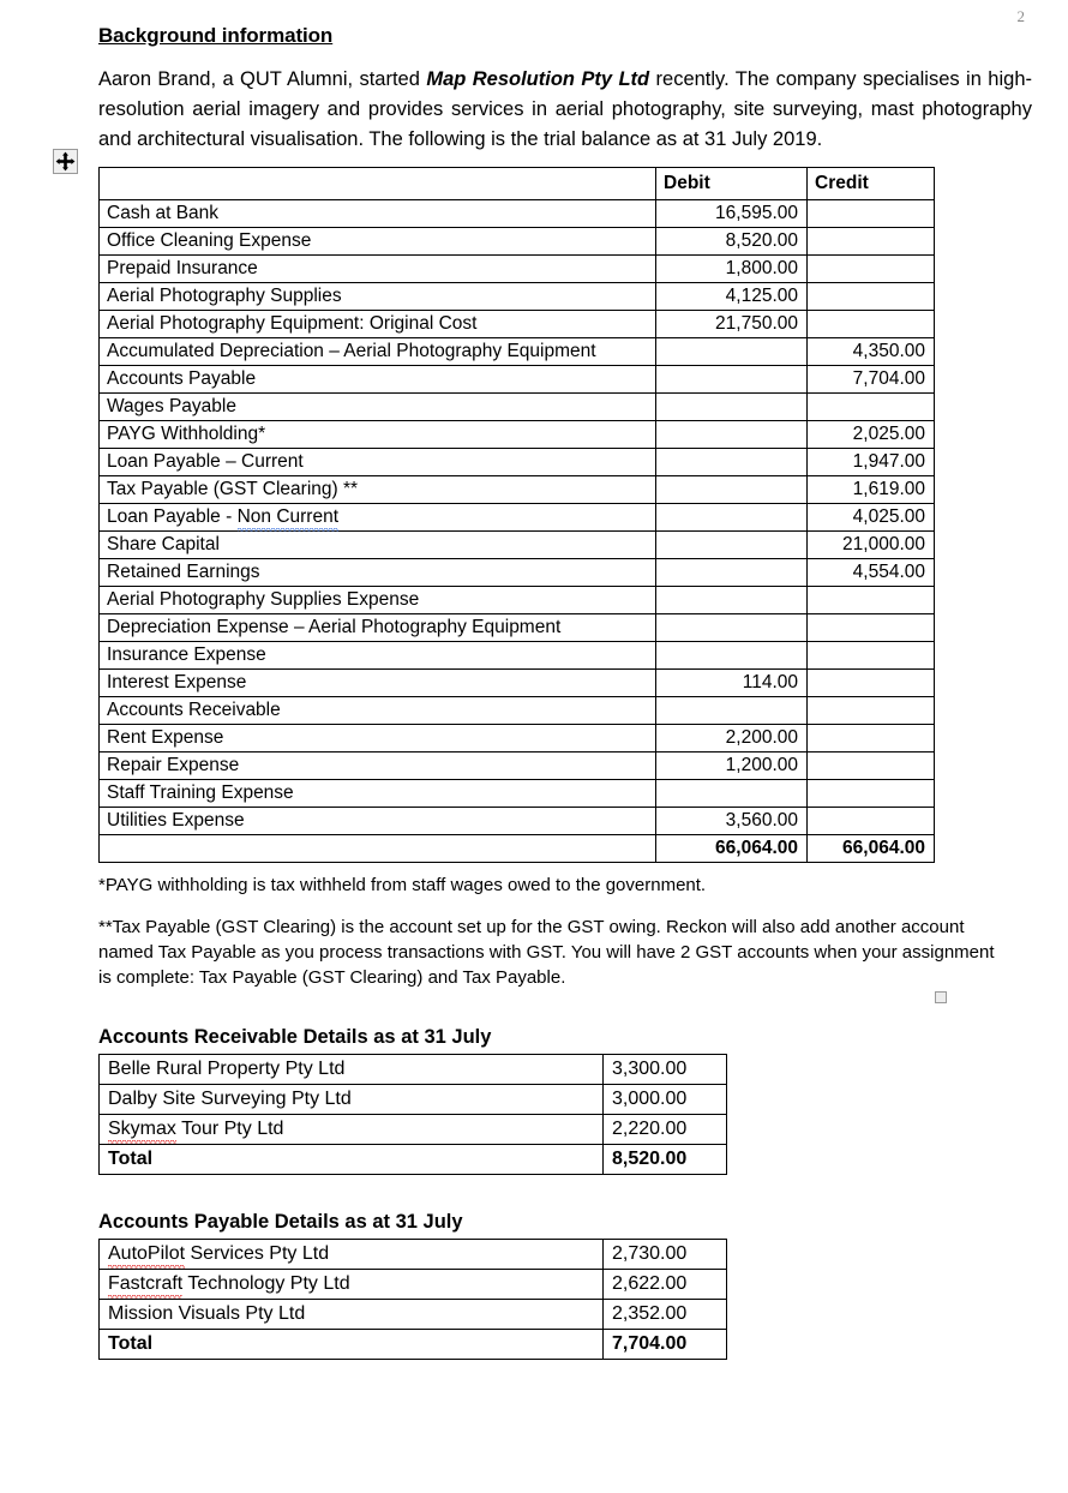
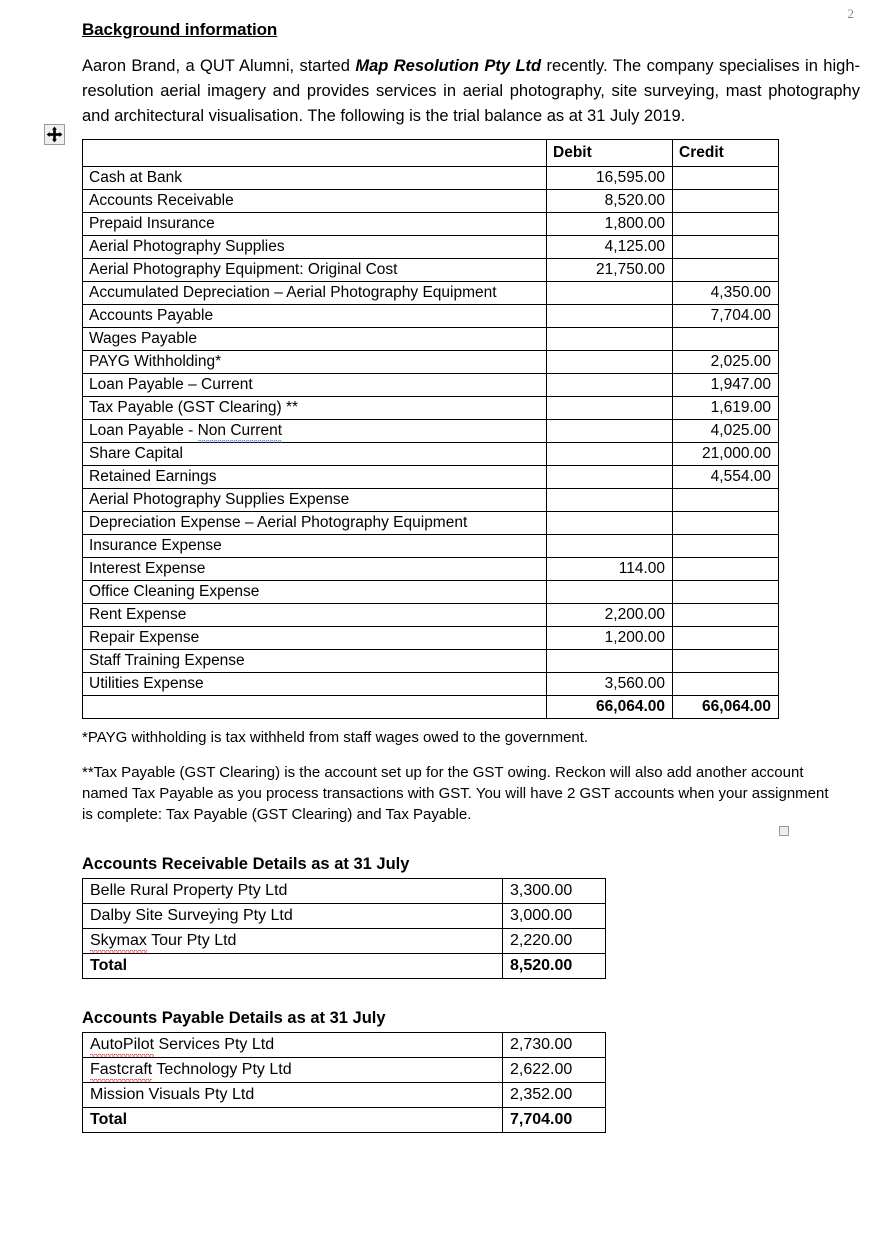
  2
  Background information
  Aaron Brand, a QUT Alumni, started Map Resolution Pty Ltd recently. The company specialises in high-resolution aerial imagery and provides services in aerial photography, site surveying, mast photography and architectural visualisation. The following is the trial balance as at 31 July 2019.
  	Debit	Credit
  Cash at Bank	16,595.00
- Office Cleaning Expense	8,520.00
+ Accounts Receivable	8,520.00
  Prepaid Insurance	1,800.00
  Aerial Photography Supplies	4,125.00
  Aerial Photography Equipment: Original Cost	21,750.00
  Accumulated Depreciation – Aerial Photography Equipment		4,350.00
  Accounts Payable		7,704.00
  Wages Payable
  PAYG Withholding*		2,025.00
  Loan Payable – Current		1,947.00
  Tax Payable (GST Clearing) **		1,619.00
  Loan Payable - Non Current		4,025.00
  Share Capital		21,000.00
  Retained Earnings		4,554.00
  Aerial Photography Supplies Expense
  Depreciation Expense – Aerial Photography Equipment
  Insurance Expense
  Interest Expense	114.00
- Accounts Receivable
+ Office Cleaning Expense
  Rent Expense	2,200.00
  Repair Expense	1,200.00
  Staff Training Expense
  Utilities Expense	3,560.00
  	66,064.00	66,064.00
  *PAYG withholding is tax withheld from staff wages owed to the government.
  **Tax Payable (GST Clearing) is the account set up for the GST owing. Reckon will also add another account named Tax Payable as you process transactions with GST. You will have 2 GST accounts when your assignment is complete: Tax Payable (GST Clearing) and Tax Payable.
  Accounts Receivable Details as at 31 July
  Belle Rural Property Pty Ltd	3,300.00
  Dalby Site Surveying Pty Ltd	3,000.00
  Skymax Tour Pty Ltd	2,220.00
  Total	8,520.00
  Accounts Payable Details as at 31 July
  AutoPilot Services Pty Ltd	2,730.00
  Fastcraft Technology Pty Ltd	2,622.00
  Mission Visuals Pty Ltd	2,352.00
  Total	7,704.00
